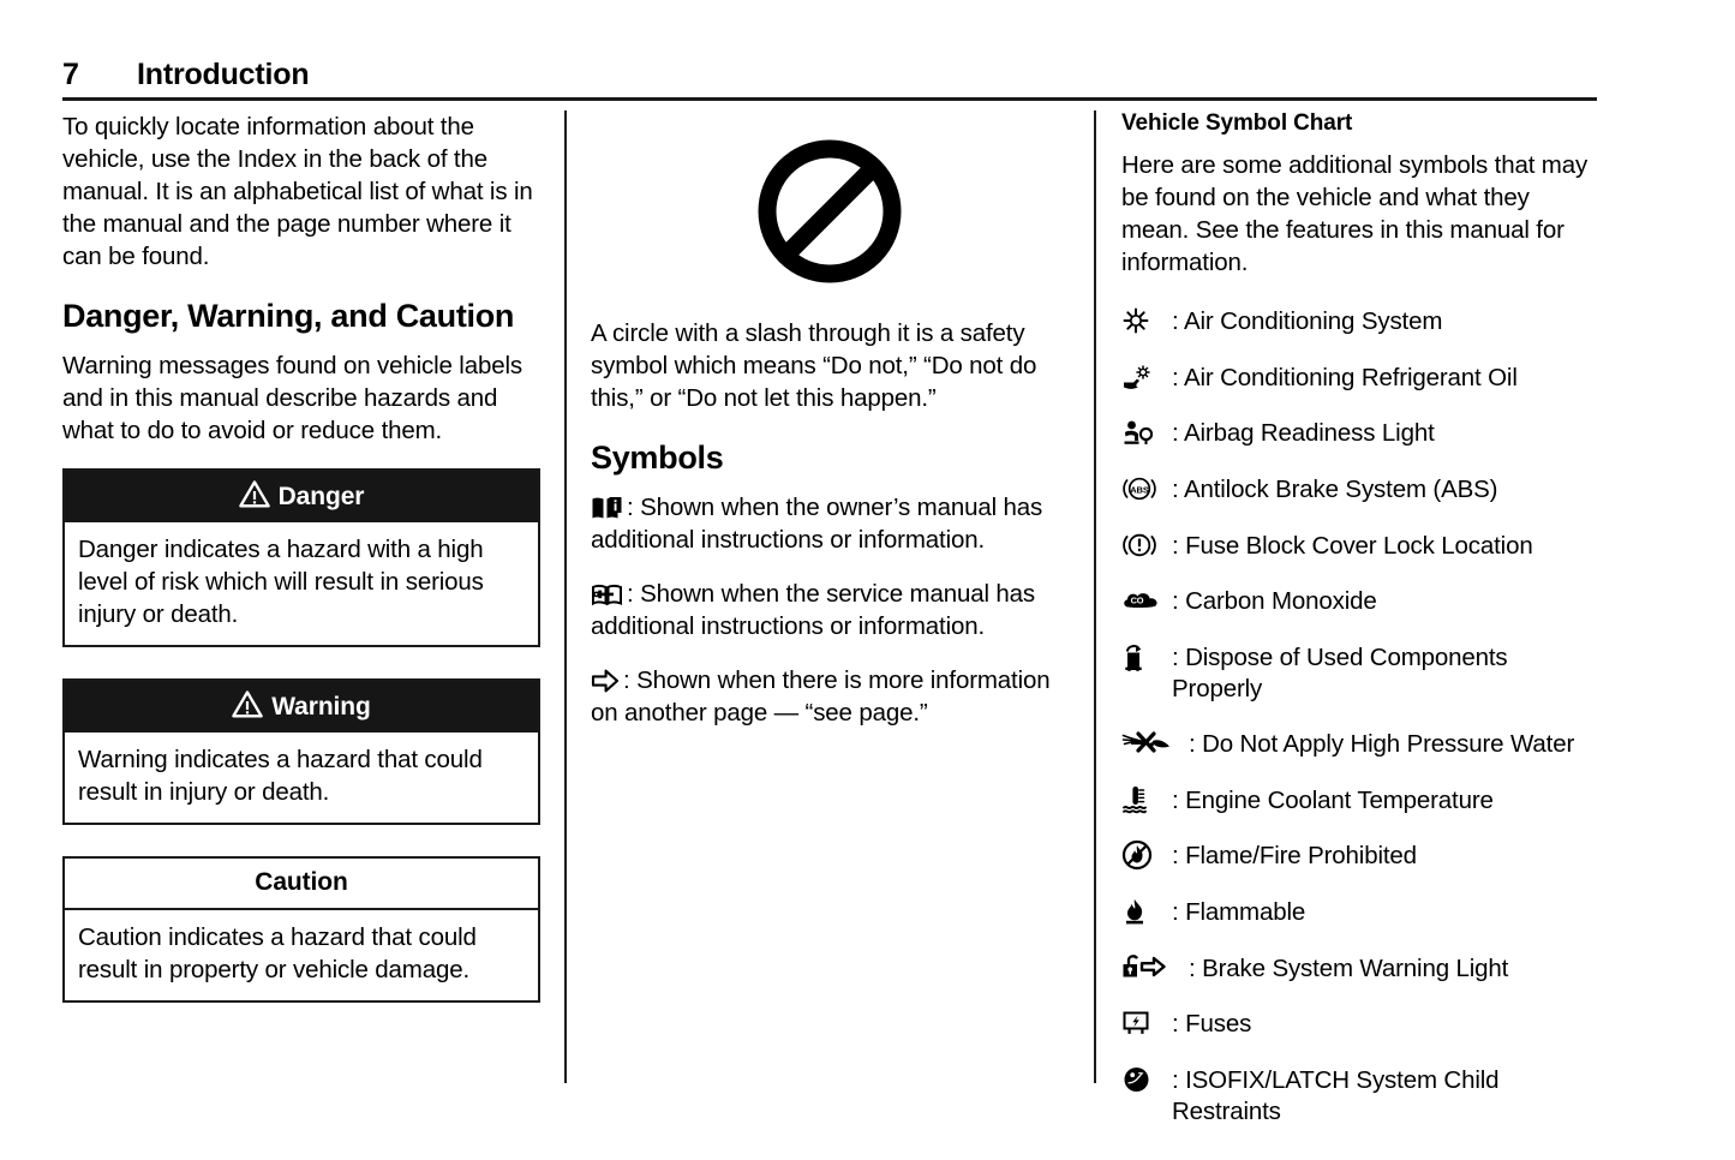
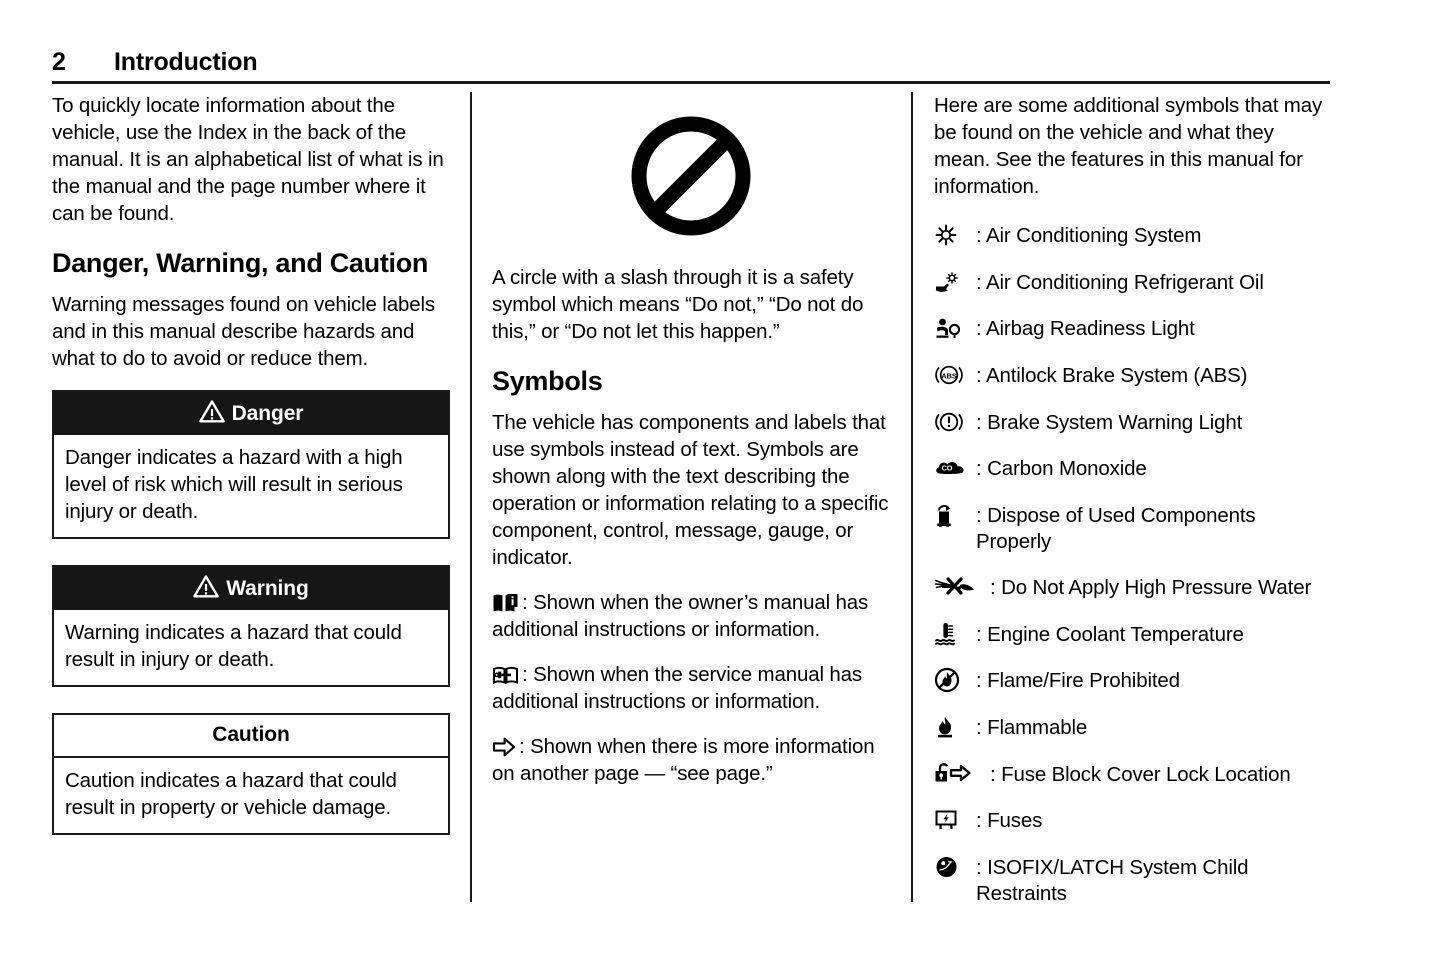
- 7
+ 2
  Introduction
  To quickly locate information about the vehicle, use the Index in the back of the manual. It is an alphabetical list of what is in the manual and the page number where it can be found.
  Danger, Warning, and Caution
  Warning messages found on vehicle labels and in this manual describe hazards and what to do to avoid or reduce them.
  Danger
  Danger indicates a hazard with a high level of risk which will result in serious injury or death.
  Warning
  Warning indicates a hazard that could result in injury or death.
  Caution
  Caution indicates a hazard that could result in property or vehicle damage.
  A circle with a slash through it is a safety symbol which means “Do not,” “Do not do this,” or “Do not let this happen.”
  Symbols
+ The vehicle has components and labels that use symbols instead of text. Symbols are shown along with the text describing the operation or information relating to a specific component, control, message, gauge, or indicator.
  : Shown when the owner’s manual has additional instructions or information.
  : Shown when the service manual has additional instructions or information.
  : Shown when there is more information on another page — “see page.”
- Vehicle Symbol Chart
  Here are some additional symbols that may be found on the vehicle and what they mean. See the features in this manual for information.
  : Air Conditioning System
  : Air Conditioning Refrigerant Oil
  : Airbag Readiness Light
  ABS
  : Antilock Brake System (ABS)
- : Fuse Block Cover Lock Location
+ : Brake System Warning Light
  CO
  : Carbon Monoxide
  : Dispose of Used Components Properly
  : Do Not Apply High Pressure Water
  : Engine Coolant Temperature
  : Flame/Fire Prohibited
  : Flammable
- : Brake System Warning Light
+ : Fuse Block Cover Lock Location
  : Fuses
  : ISOFIX/LATCH System Child Restraints
